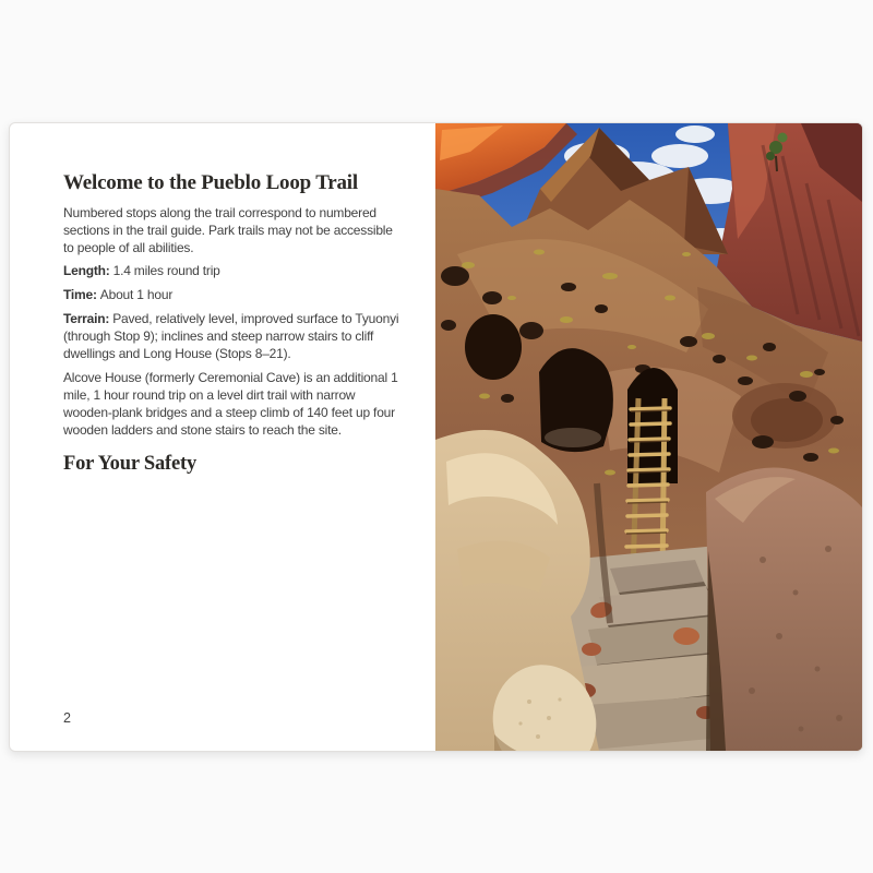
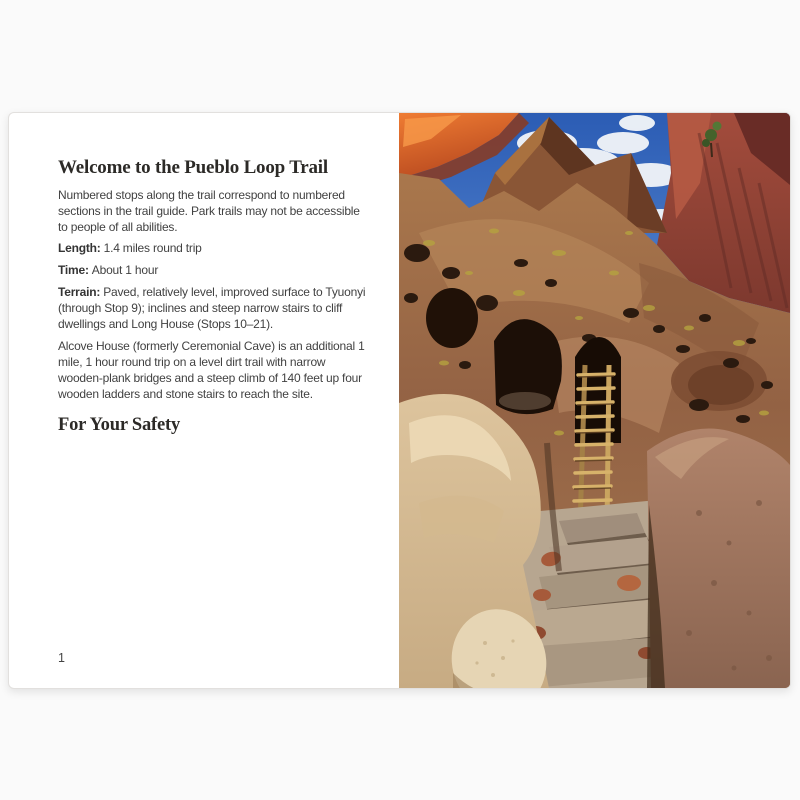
  Welcome to the Pueblo Loop Trail
  Numbered stops along the trail correspond to numbered sections in the trail guide. Park trails may not be accessible to people of all abilities.
  Length: 1.4 miles round trip
  Time: About 1 hour
- Terrain: Paved, relatively level, improved surface to Tyuonyi (through Stop 9); inclines and steep narrow stairs to cliff dwellings and Long House (Stops 8–21).
+ Terrain: Paved, relatively level, improved surface to Tyuonyi (through Stop 9); inclines and steep narrow stairs to cliff dwellings and Long House (Stops 10–21).
  Alcove House (formerly Ceremonial Cave) is an additional 1 mile, 1 hour round trip on a level dirt trail with narrow wooden-plank bridges and a steep climb of 140 feet up four wooden ladders and stone stairs to reach the site.
  For Your Safety
- 2
+ 1
